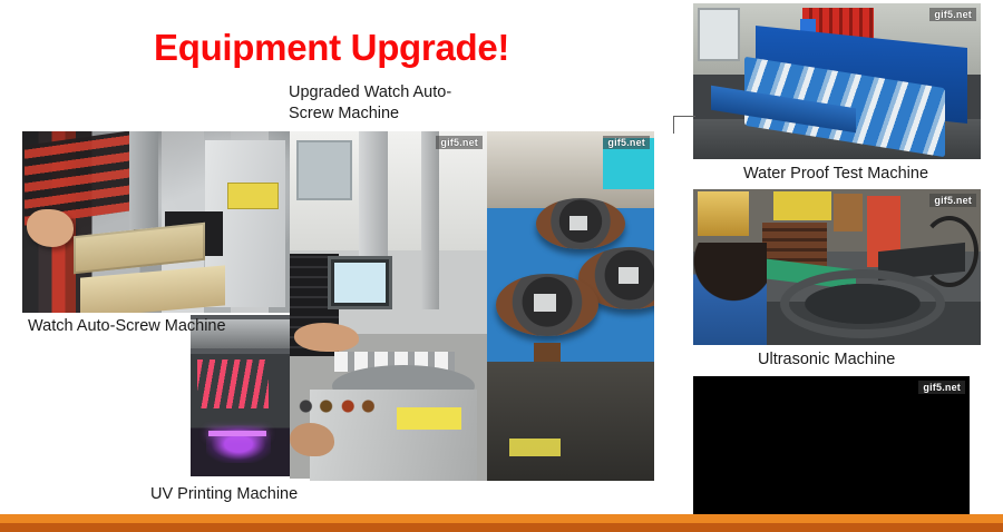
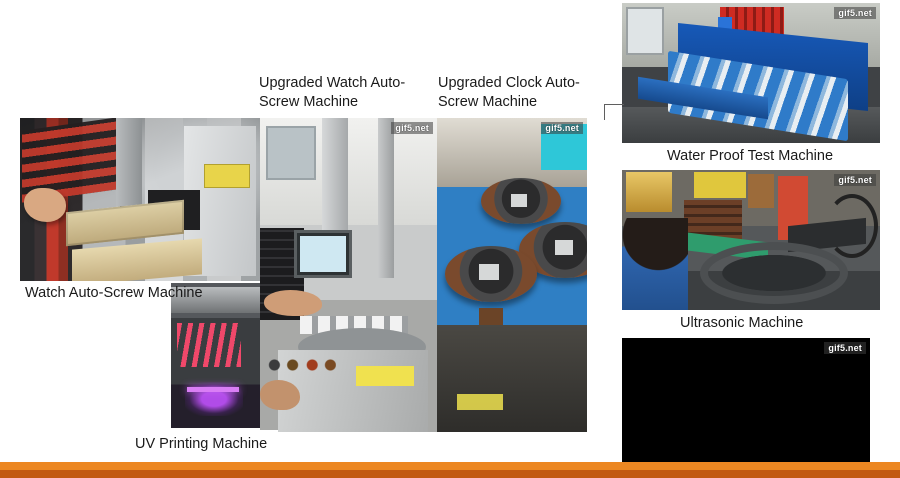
- Equipment Upgrade!
  gif5.net
  gif5.net
  gif5.net
  gif5.net
  gif5.net
  Upgraded Watch Auto-Screw Machine
+ Upgraded Clock Auto-Screw Machine
  Watch Auto-Screw Machine
  UV Printing Machine
  Water Proof Test Machine
  Ultrasonic Machine
